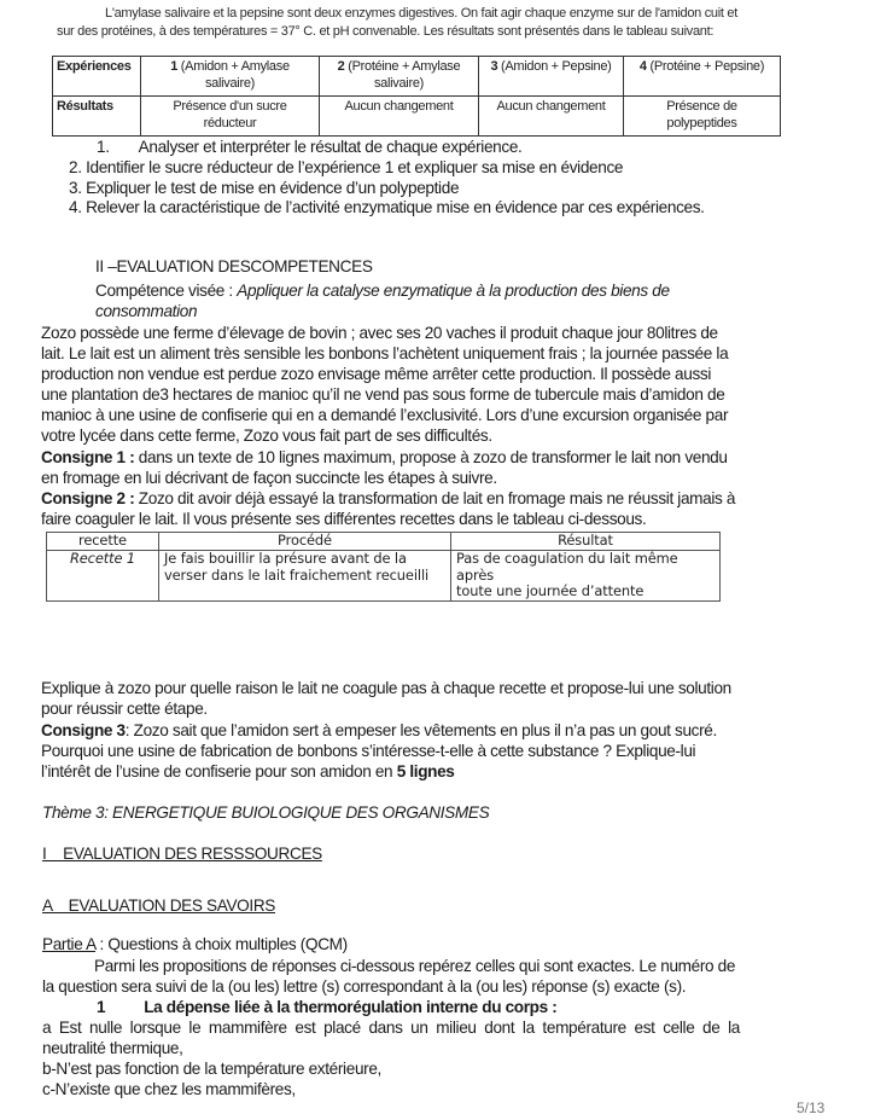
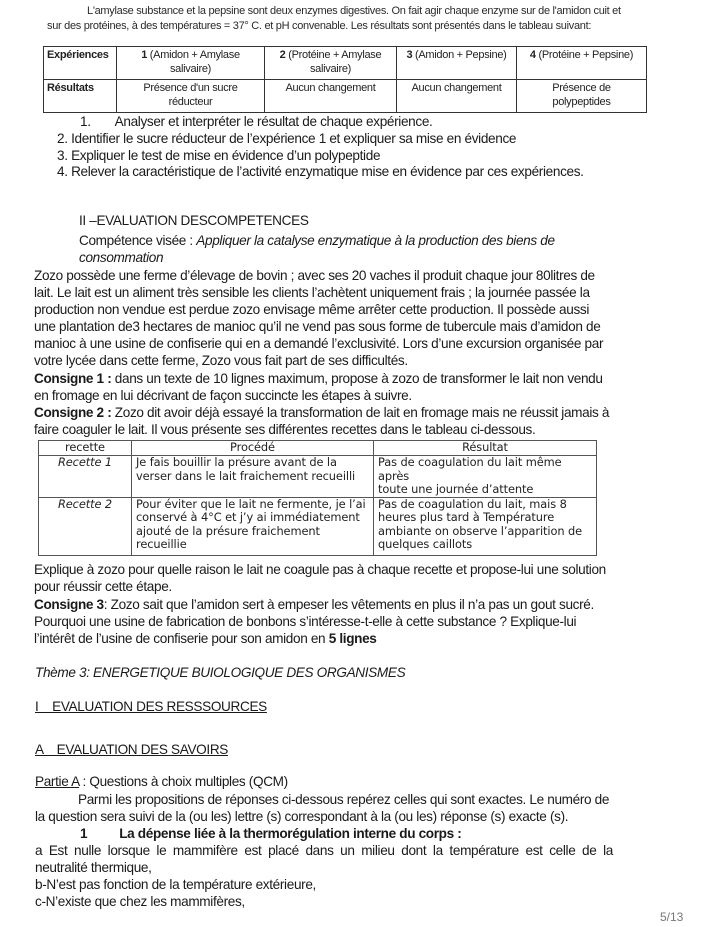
- L'amylase salivaire et la pepsine sont deux enzymes digestives. On fait agir chaque enzyme sur de l'amidon cuit et
+ L'amylase substance et la pepsine sont deux enzymes digestives. On fait agir chaque enzyme sur de l'amidon cuit et
  sur des protéines, à des températures = 37° C. et pH convenable. Les résultats sont présentés dans le tableau suivant:
  Expériences	1 (Amidon + Amylasesalivaire)	2 (Protéine + Amylasesalivaire)	3 (Amidon + Pepsine)	4 (Protéine + Pepsine)
  Résultats	Présence d'un sucreréducteur	Aucun changement	Aucun changement	Présence depolypeptides
  1. Analyser et interpréter le résultat de chaque expérience.
  2. Identifier le sucre réducteur de l’expérience 1 et expliquer sa mise en évidence
  3. Expliquer le test de mise en évidence d’un polypeptide
  4. Relever la caractéristique de l’activité enzymatique mise en évidence par ces expériences.
  II –EVALUATION DESCOMPETENCES
  Compétence visée : Appliquer la catalyse enzymatique à la production des biens de
  consommation
  Zozo possède une ferme d’élevage de bovin ; avec ses 20 vaches il produit chaque jour 80litres de
- lait. Le lait est un aliment très sensible les bonbons l’achètent uniquement frais ; la journée passée la
+ lait. Le lait est un aliment très sensible les clients l’achètent uniquement frais ; la journée passée la
  production non vendue est perdue zozo envisage même arrêter cette production. Il possède aussi
  une plantation de3 hectares de manioc qu’il ne vend pas sous forme de tubercule mais d’amidon de
  manioc à une usine de confiserie qui en a demandé l’exclusivité. Lors d’une excursion organisée par
  votre lycée dans cette ferme, Zozo vous fait part de ses difficultés.
  Consigne 1 : dans un texte de 10 lignes maximum, propose à zozo de transformer le lait non vendu
  en fromage en lui décrivant de façon succincte les étapes à suivre.
  Consigne 2 : Zozo dit avoir déjà essayé la transformation de lait en fromage mais ne réussit jamais à
  faire coaguler le lait. Il vous présente ses différentes recettes dans le tableau ci-dessous.
  recette	Procédé	Résultat
  Recette 1	Je fais bouillir la présure avant de laverser dans le lait fraichement recueilli	Pas de coagulation du lait même aprèstoute une journée d’attente
+ Recette 2	Pour éviter que le lait ne fermente, je l’aiconservé à 4°C et j’y ai immédiatementajouté de la présure fraichement recueillie	Pas de coagulation du lait, mais 8heures plus tard à Températureambiante on observe l’apparition dequelques caillots
  Explique à zozo pour quelle raison le lait ne coagule pas à chaque recette et propose-lui une solution
  pour réussir cette étape.
  Consigne 3: Zozo sait que l’amidon sert à empeser les vêtements en plus il n’a pas un gout sucré.
  Pourquoi une usine de fabrication de bonbons s’intéresse-t-elle à cette substance ? Explique-lui
  l’intérêt de l’usine de confiserie pour son amidon en 5 lignes
  Thème 3: ENERGETIQUE BUIOLOGIQUE DES ORGANISMES
  I EVALUATION DES RESSSOURCES
  A EVALUATION DES SAVOIRS
  Partie A : Questions à choix multiples (QCM)
  Parmi les propositions de réponses ci-dessous repérez celles qui sont exactes. Le numéro de
  la question sera suivi de la (ou les) lettre (s) correspondant à la (ou les) réponse (s) exacte (s).
  1 La dépense liée à la thermorégulation interne du corps :
  a Est nulle lorsque le mammifère est placé dans un milieu dont la température est celle de la
  neutralité thermique,
  b-N’est pas fonction de la température extérieure,
  c-N’existe que chez les mammifères,
  5/13
